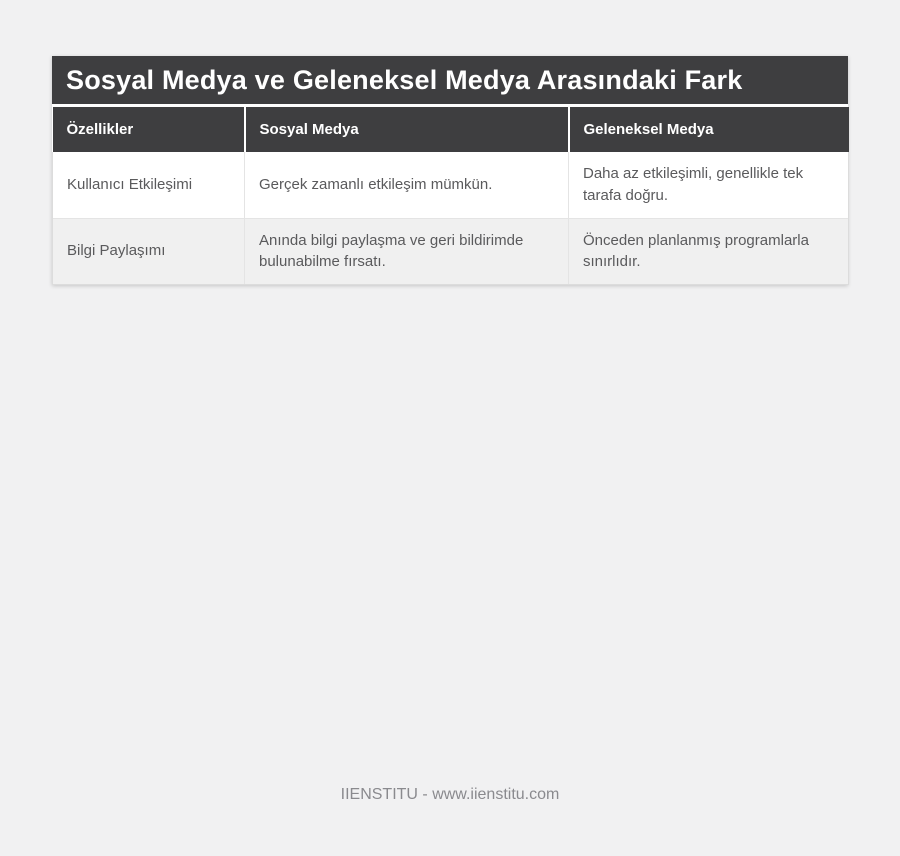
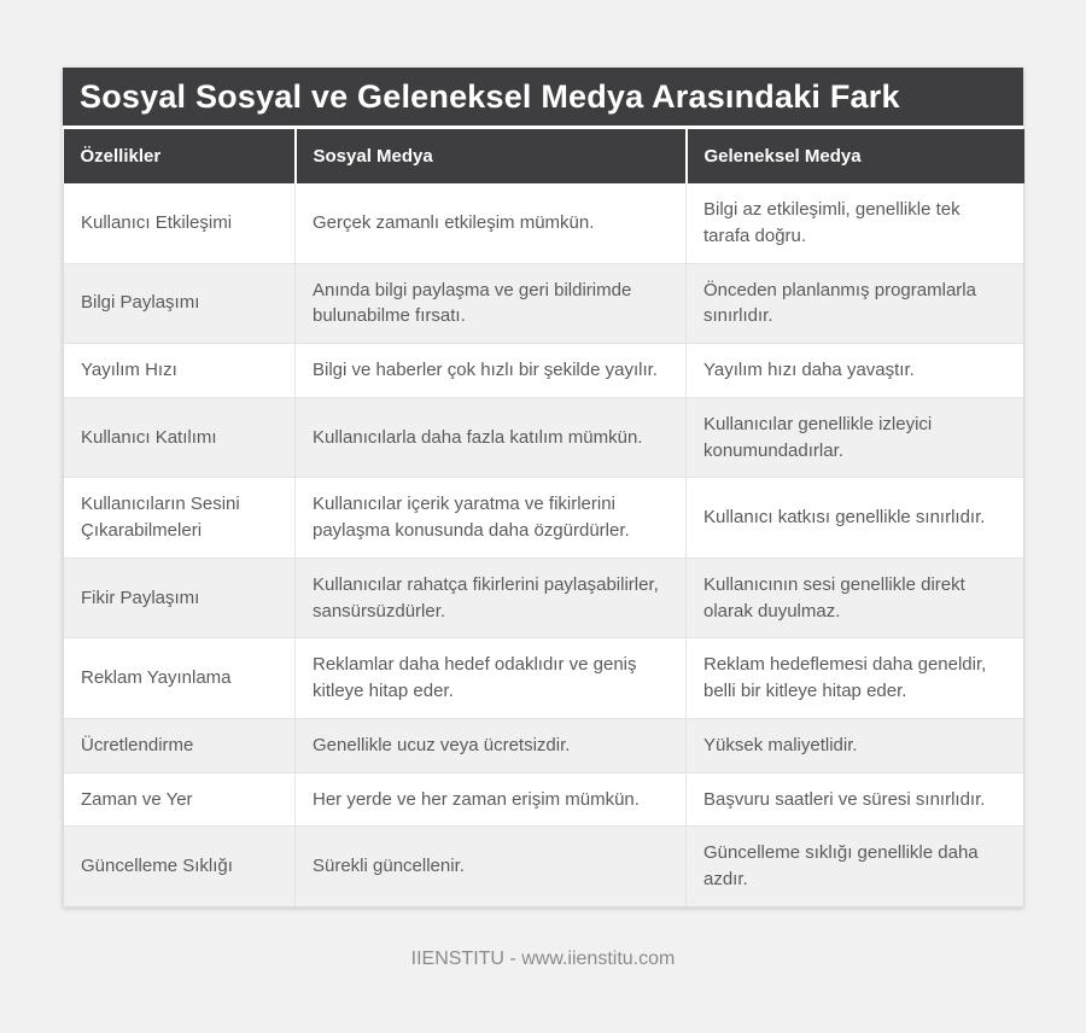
- Sosyal Medya ve Geleneksel Medya Arasındaki Fark
+ Sosyal Sosyal ve Geleneksel Medya Arasındaki Fark
  Özellikler	Sosyal Medya	Geleneksel Medya
- Kullanıcı Etkileşimi	Gerçek zamanlı etkileşim mümkün.	Daha az etkileşimli, genellikle tek tarafa doğru.
+ Kullanıcı Etkileşimi	Gerçek zamanlı etkileşim mümkün.	Bilgi az etkileşimli, genellikle tek tarafa doğru.
  Bilgi Paylaşımı	Anında bilgi paylaşma ve geri bildirimde bulunabilme fırsatı.	Önceden planlanmış programlarla sınırlıdır.
+ Yayılım Hızı	Bilgi ve haberler çok hızlı bir şekilde yayılır.	Yayılım hızı daha yavaştır.
+ Kullanıcı Katılımı	Kullanıcılarla daha fazla katılım mümkün.	Kullanıcılar genellikle izleyici konumundadırlar.
+ Kullanıcıların Sesini Çıkarabilmeleri	Kullanıcılar içerik yaratma ve fikirlerini paylaşma konusunda daha özgürdürler.	Kullanıcı katkısı genellikle sınırlıdır.
+ Fikir Paylaşımı	Kullanıcılar rahatça fikirlerini paylaşabilirler, sansürsüzdürler.	Kullanıcının sesi genellikle direkt olarak duyulmaz.
+ Reklam Yayınlama	Reklamlar daha hedef odaklıdır ve geniş kitleye hitap eder.	Reklam hedeflemesi daha geneldir, belli bir kitleye hitap eder.
+ Ücretlendirme	Genellikle ucuz veya ücretsizdir.	Yüksek maliyetlidir.
+ Zaman ve Yer	Her yerde ve her zaman erişim mümkün.	Başvuru saatleri ve süresi sınırlıdır.
+ Güncelleme Sıklığı	Sürekli güncellenir.	Güncelleme sıklığı genellikle daha azdır.
  IIENSTITU - www.iienstitu.com
